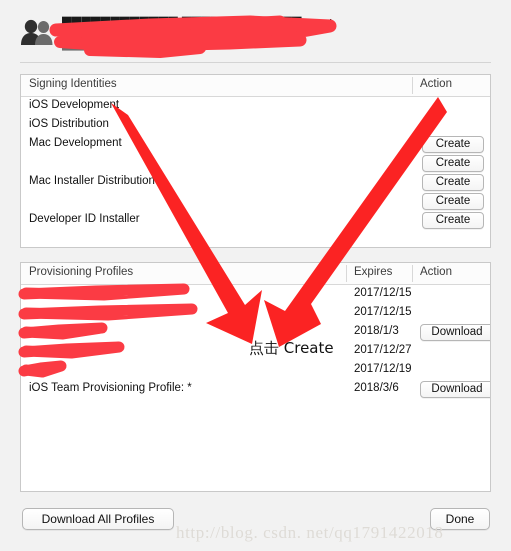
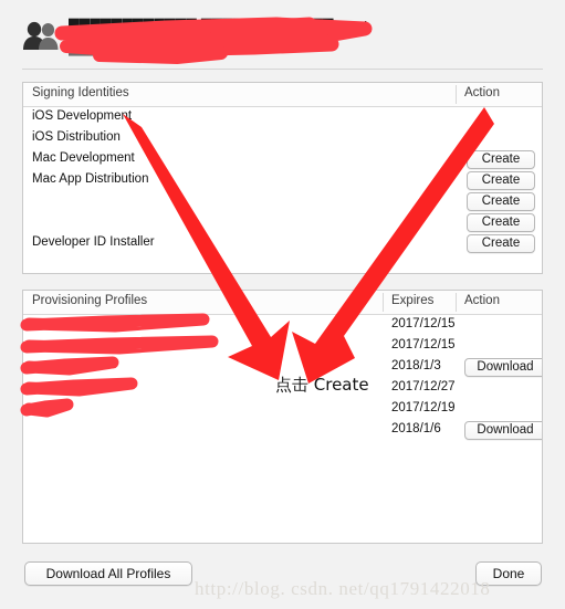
  Signing Identities
  Action
  iOS Developmet
  iOS Distribution
  Mac Development
  Create
+ Mac App Distribution
  Create
- Mac Installer Distribution
  Create
  Create
  Developer ID Installer
  Create
  Provisioning Profiles
  Expires
  Action
  2017/12/1
  2017/12/1
  2018/1/3
  Download
  2017/12/2
  2017/12/1
- iOS Team Provisioning Profile: *
- 2018/3/6
+ 2018/1/6
  Download
  Download All Profiles
  Done
  点击 Create
  http://blog. csdn. net/qq1791422018
